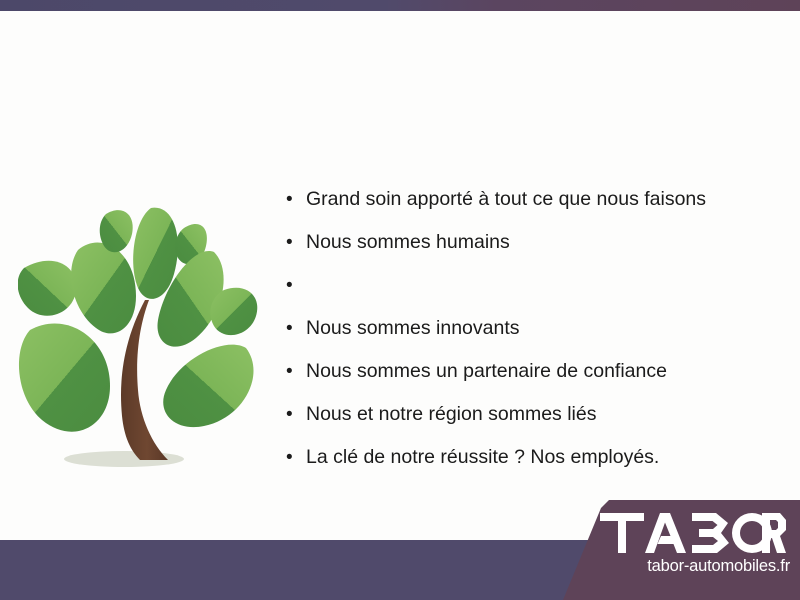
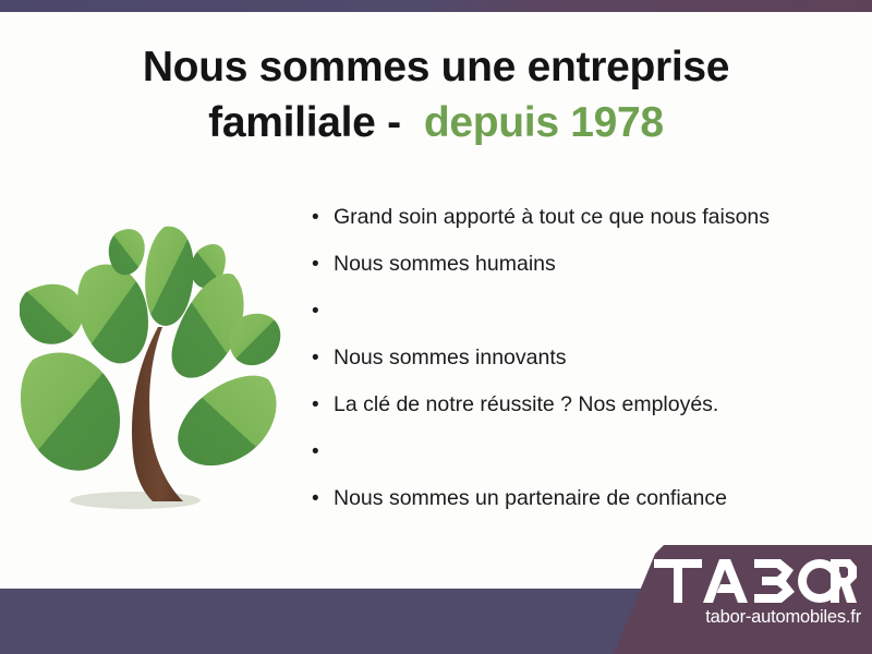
+ Nous sommes une entreprise
+ familiale - depuis 1978
  •
  Grand soin apporté à tout ce que nous faisons
  •
  Nous sommes humains
  •
  •
  Nous sommes innovants
  •
- Nous sommes un partenaire de confiance
+ La clé de notre réussite ? Nos employés.
  •
- Nous et notre région sommes liés
  •
- La clé de notre réussite ? Nos employés.
+ Nous sommes un partenaire de confiance
  tabor-automobiles.fr
